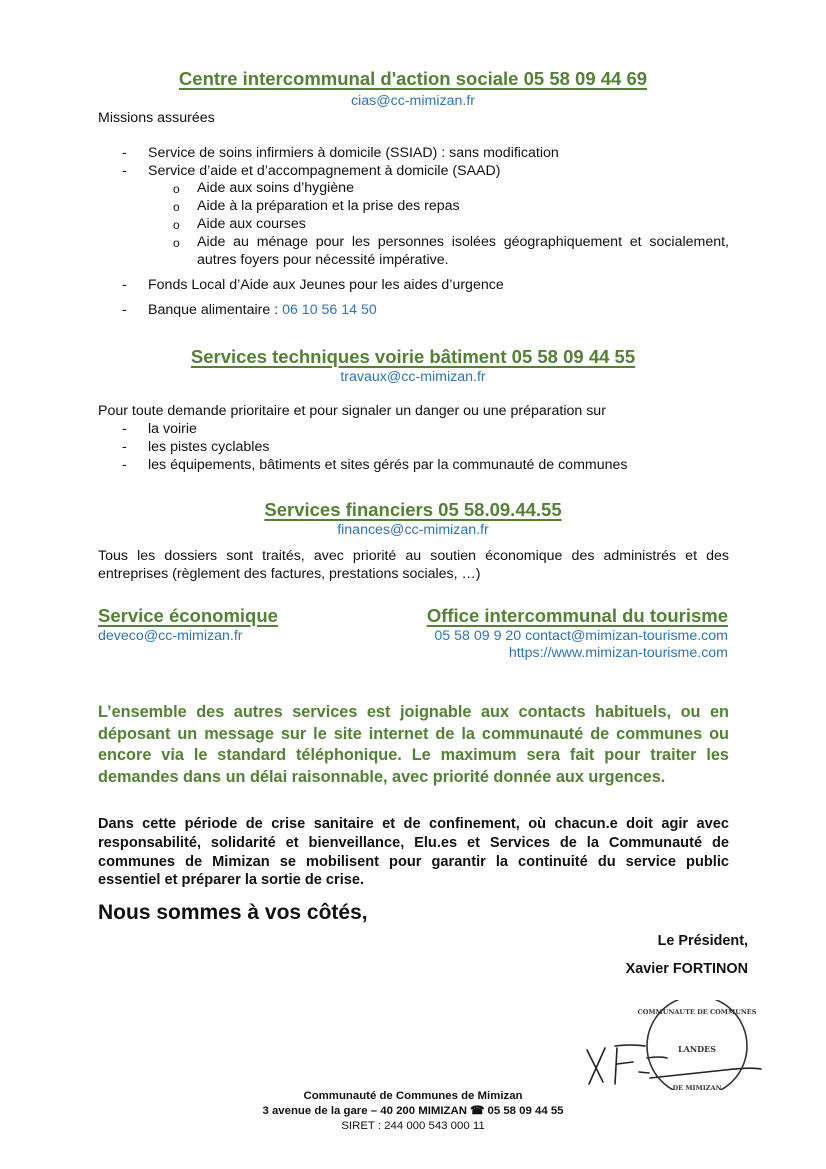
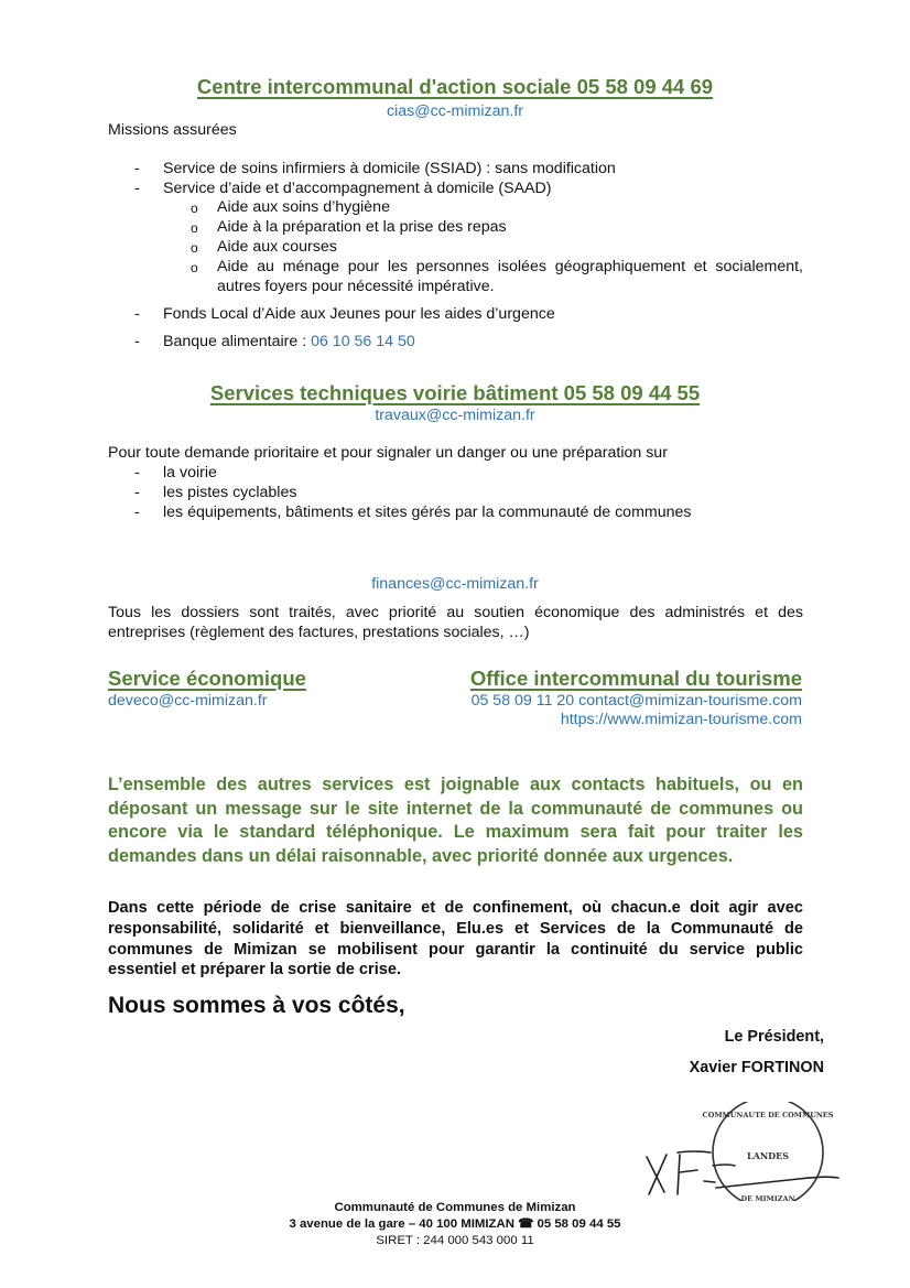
  Centre intercommunal d'action sociale 05 58 09 44 69
  cias@cc-mimizan.fr
  Missions assurées
  -
  Service de soins infirmiers à domicile (SSIAD) : sans modification
  -
  Service d’aide et d’accompagnement à domicile (SAAD)
  o
  Aide aux soins d’hygiène
  o
  Aide à la préparation et la prise des repas
  o
  Aide aux courses
  o
  Aide au ménage pour les personnes isolées géographiquement et socialement, autres foyers pour nécessité impérative.
  -
  Fonds Local d’Aide aux Jeunes pour les aides d’urgence
  -
  Banque alimentaire : 06 10 56 14 50
  Services techniques voirie bâtiment 05 58 09 44 55
  travaux@cc-mimizan.fr
  Pour toute demande prioritaire et pour signaler un danger ou une préparation sur
  -
  la voirie
  -
  les pistes cyclables
  -
  les équipements, bâtiments et sites gérés par la communauté de communes
- Services financiers 05 58.09.44.55
  finances@cc-mimizan.fr
  Tous les dossiers sont traités, avec priorité au soutien économique des administrés et des entreprises (règlement des factures, prestations sociales, …)
  Service économique
  deveco@cc-mimizan.fr
  Office intercommunal du tourisme
- 05 58 09 9 20 contact@mimizan-tourisme.com
+ 05 58 09 11 20 contact@mimizan-tourisme.com
  https://www.mimizan-tourisme.com
  L’ensemble des autres services est joignable aux contacts habituels, ou en déposant un message sur le site internet de la communauté de communes ou encore via le standard téléphonique. Le maximum sera fait pour traiter les demandes dans un délai raisonnable, avec priorité donnée aux urgences.
  Dans cette période de crise sanitaire et de confinement, où chacun.e doit agir avec responsabilité, solidarité et bienveillance, Elu.es et Services de la Communauté de communes de Mimizan se mobilisent pour garantir la continuité du service public essentiel et préparer la sortie de crise.
  Nous sommes à vos côtés,
  Le Président,
  Xavier FORTINON
  LANDES
  COMMUNAUTE DE COMMUNES
  DE MIMIZAN
  Communauté de Communes de Mimizan
- 3 avenue de la gare – 40 200 MIMIZAN ☎ 05 58 09 44 55
+ 3 avenue de la gare – 40 100 MIMIZAN ☎ 05 58 09 44 55
  SIRET : 244 000 543 000 11
